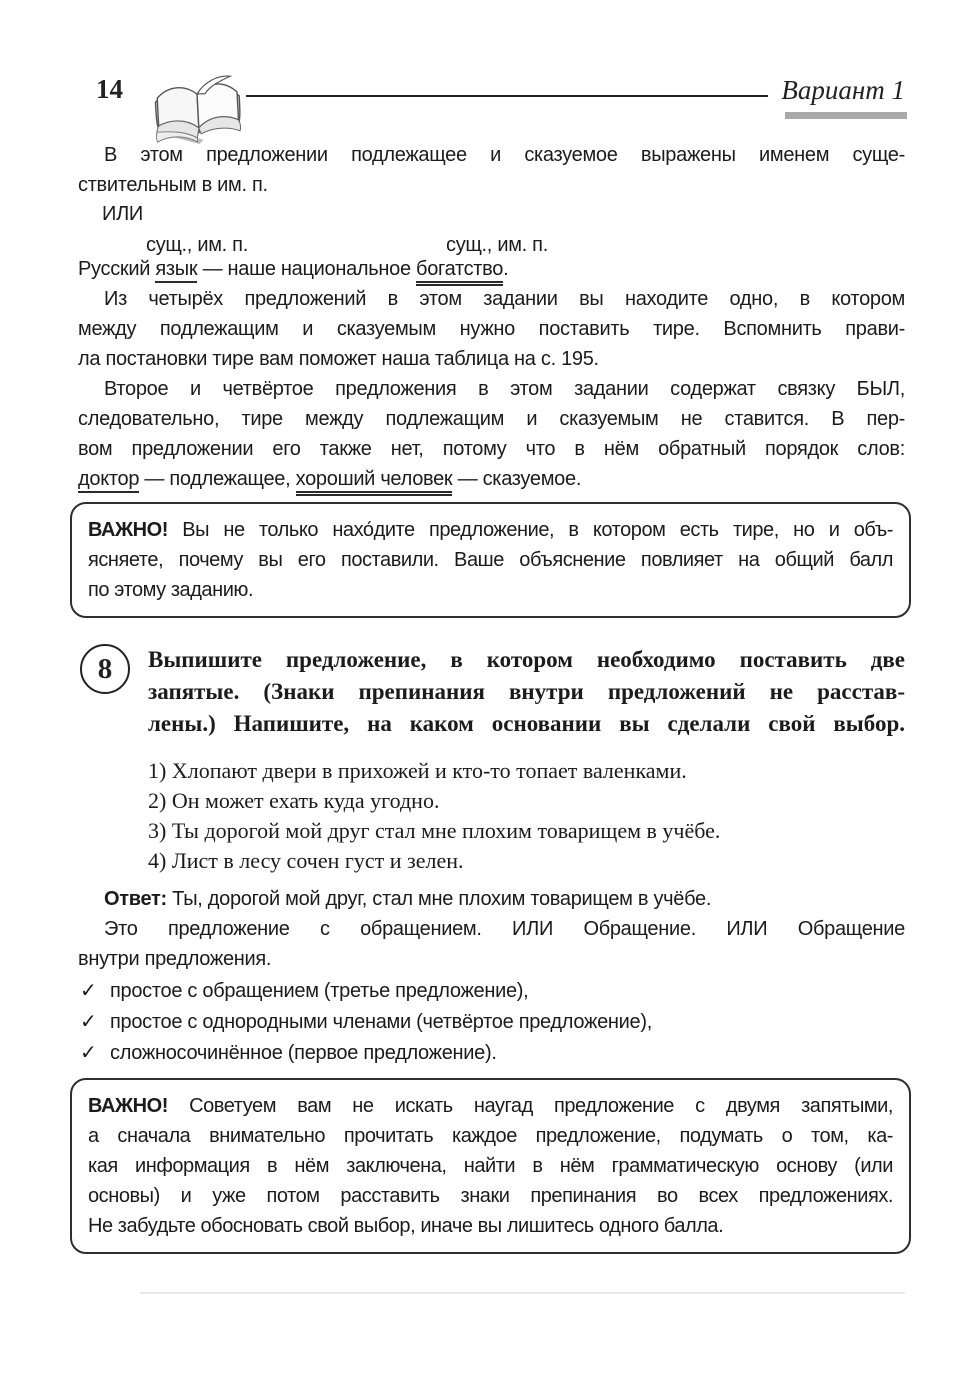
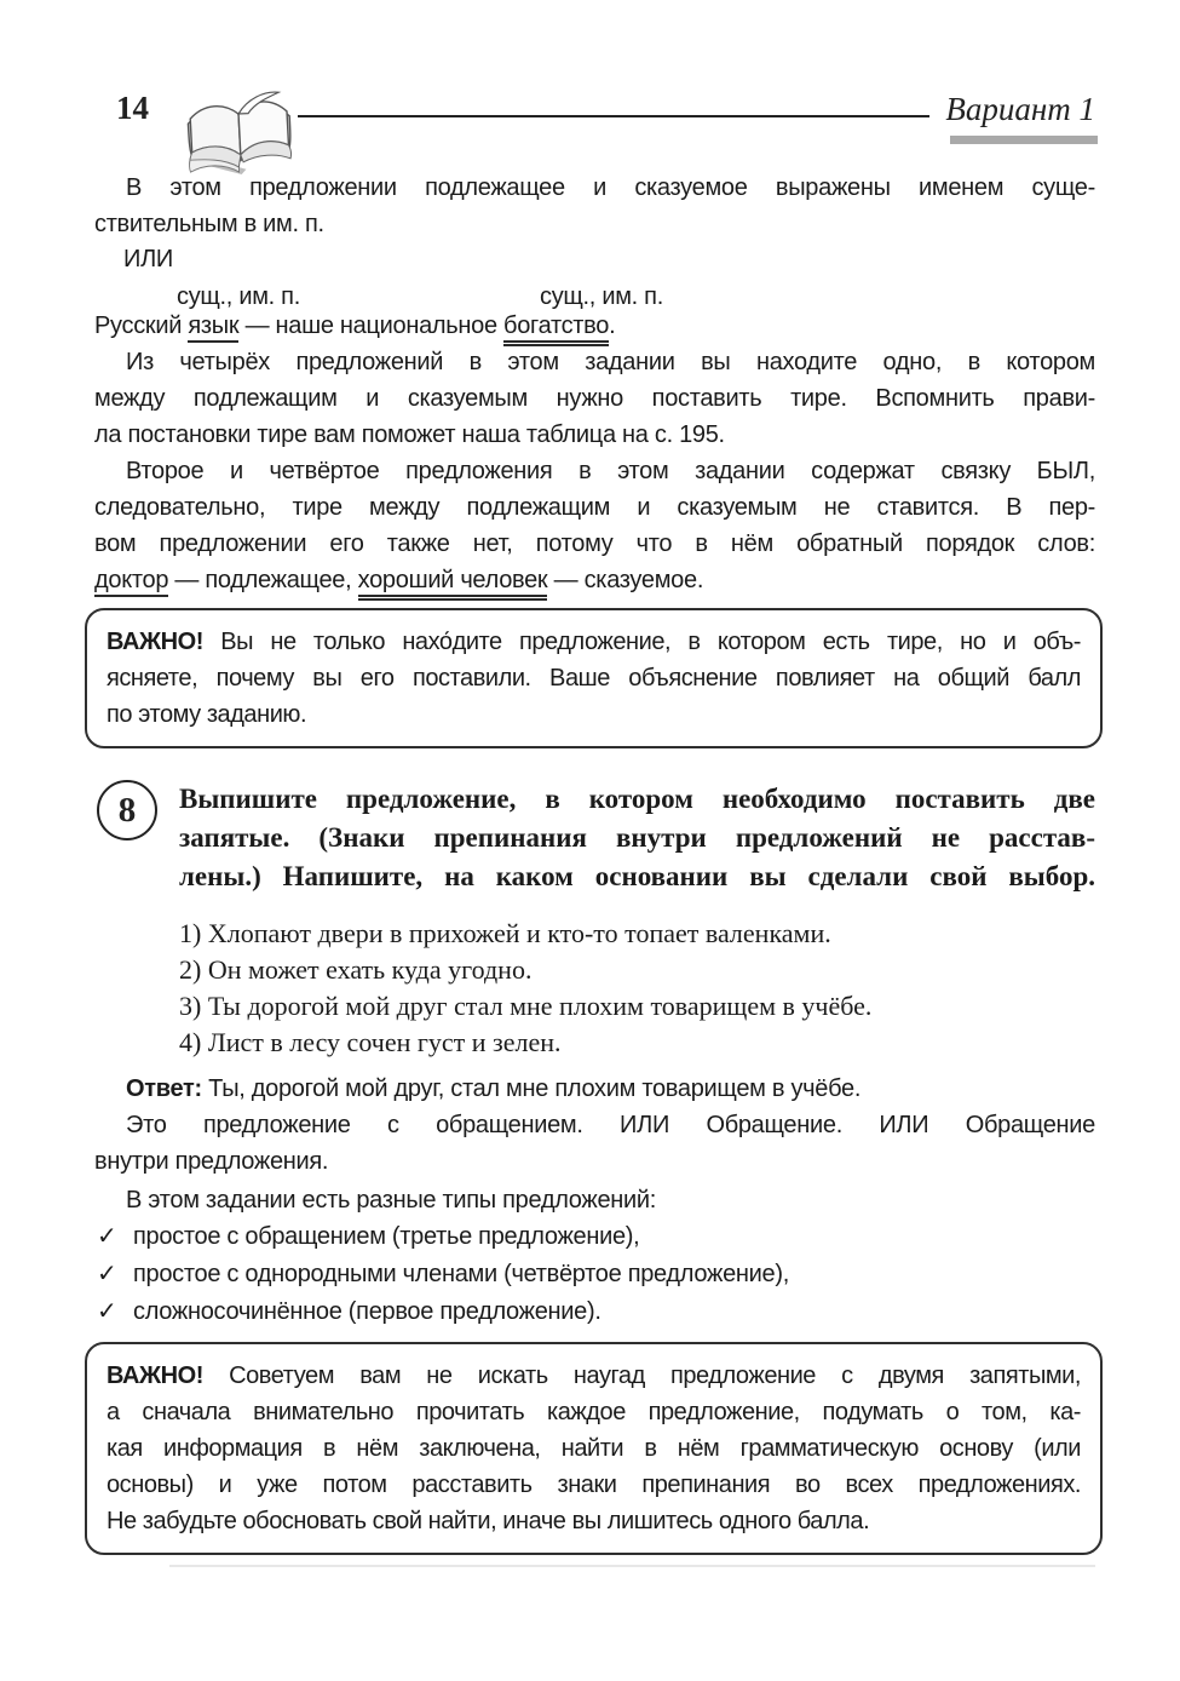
  14
  Вариант 1
  В этом предложении подлежащее и сказуемое выражены именем суще-
  ствительным в им. п.
  ИЛИ
  сущ., им. п.
  сущ., им. п.
  Русский язык — наше национальное богатство.
  Из четырёх предложений в этом задании вы находите одно, в котором
  между подлежащим и сказуемым нужно поставить тире. Вспомнить прави-
  ла постановки тире вам поможет наша таблица на с. 195.
  Второе и четвёртое предложения в этом задании содержат связку БЫЛ,
  следовательно, тире между подлежащим и сказуемым не ставится. В пер-
  вом предложении его также нет, потому что в нём обратный порядок слов:
  доктор — подлежащее, хороший человек — сказуемое.
  ВАЖНО! Вы не только нахо́дите предложение, в котором есть тире, но и объ-
  ясняете, почему вы его поставили. Ваше объяснение повлияет на общий балл
  по этому заданию.
  8
  Выпишите предложение, в котором необходимо поставить две
  запятые. (Знаки препинания внутри предложений не расстав-
  лены.) Напишите, на каком основании вы сделали свой выбор.
  1) Хлопают двери в прихожей и кто-то топает валенками.
  2) Он может ехать куда угодно.
  3) Ты дорогой мой друг стал мне плохим товарищем в учёбе.
  4) Лист в лесу сочен густ и зелен.
  Ответ: Ты, дорогой мой друг, стал мне плохим товарищем в учёбе.
  Это предложение с обращением. ИЛИ Обращение. ИЛИ Обращение
  внутри предложения.
+ В этом задании есть разные типы предложений:
  ✓
  простое с обращением (третье предложение),
  ✓
  простое с однородными членами (четвёртое предложение),
  ✓
  сложносочинённое (первое предложение).
  ВАЖНО! Советуем вам не искать наугад предложение с двумя запятыми,
  а сначала внимательно прочитать каждое предложение, подумать о том, ка-
  кая информация в нём заключена, найти в нём грамматическую основу (или
  основы) и уже потом расставить знаки препинания во всех предложениях.
- Не забудьте обосновать свой выбор, иначе вы лишитесь одного балла.
+ Не забудьте обосновать свой найти, иначе вы лишитесь одного балла.
